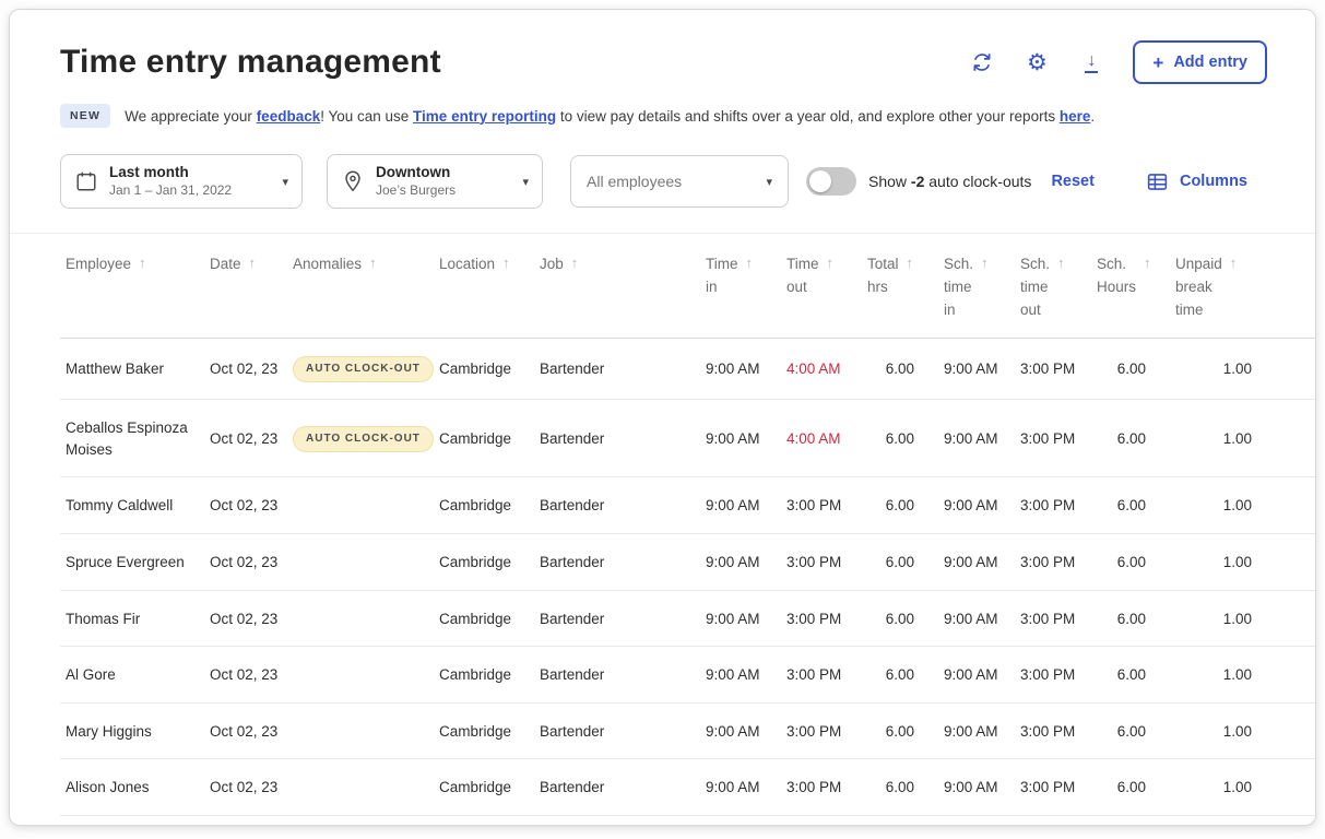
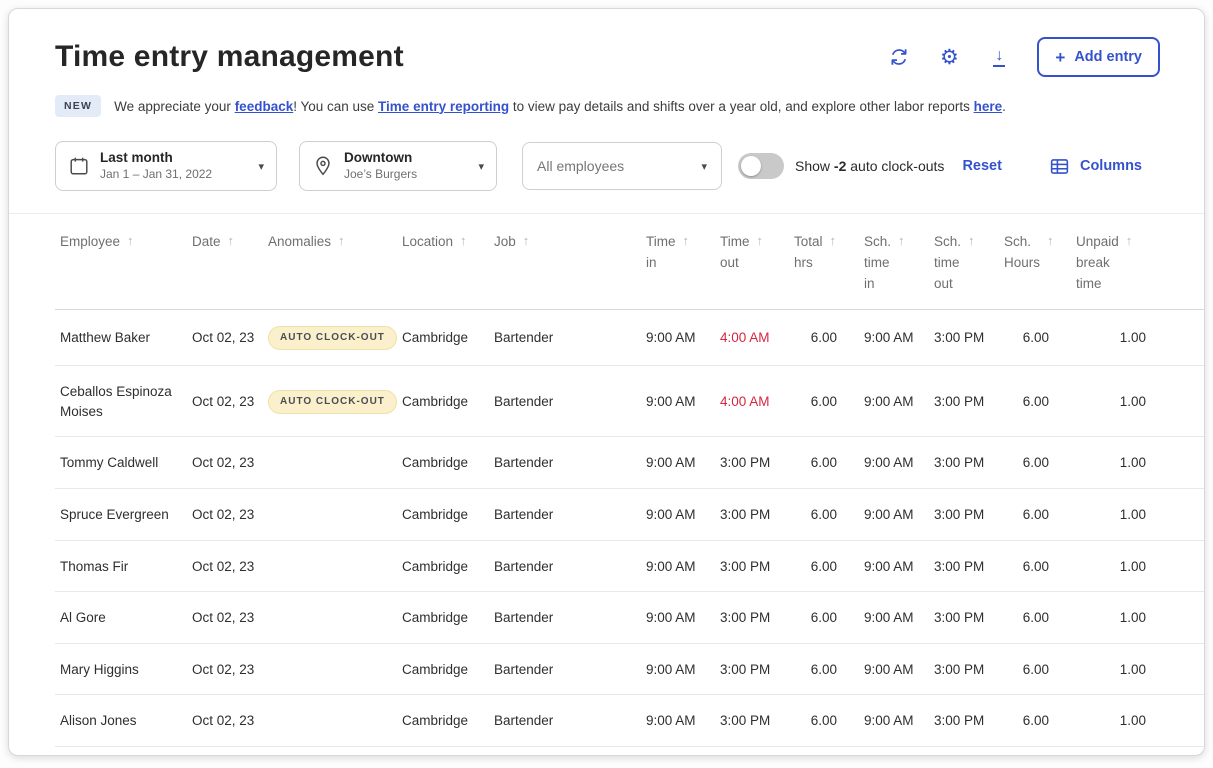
  Time entry management
  ⚙
  ↓
  +
  Add entry
  NEW
- We appreciate your feedback! You can use Time entry reporting to view pay details and shifts over a year old, and explore other your reports here.
+ We appreciate your feedback! You can use Time entry reporting to view pay details and shifts over a year old, and explore other labor reports here.
  Last month
  Jan 1 – Jan 31, 2022
  ▾
  Downtown
  Joe’s Burgers
  ▾
  All employees
  ▾
  Show -2 auto clock-outs
  Reset
  Columns
  Employee ↑	Date ↑	Anomalies ↑	Location ↑	Job ↑	Time in↑	Time out↑	Total hrs↑	Sch. time in↑	Sch. time out↑	Sch. Hours↑	Unpaid break time↑
  Matthew Baker	Oct 02, 23	AUTO CLOCK-OUT	Cambridge	Bartender	9:00 AM	4:00 AM	6.00	9:00 AM	3:00 PM	6.00	1.00
  Ceballos Espinoza Moises	Oct 02, 23	AUTO CLOCK-OUT	Cambridge	Bartender	9:00 AM	4:00 AM	6.00	9:00 AM	3:00 PM	6.00	1.00
  Tommy Caldwell	Oct 02, 23		Cambridge	Bartender	9:00 AM	3:00 PM	6.00	9:00 AM	3:00 PM	6.00	1.00
  Spruce Evergreen	Oct 02, 23		Cambridge	Bartender	9:00 AM	3:00 PM	6.00	9:00 AM	3:00 PM	6.00	1.00
  Thomas Fir	Oct 02, 23		Cambridge	Bartender	9:00 AM	3:00 PM	6.00	9:00 AM	3:00 PM	6.00	1.00
  Al Gore	Oct 02, 23		Cambridge	Bartender	9:00 AM	3:00 PM	6.00	9:00 AM	3:00 PM	6.00	1.00
  Mary Higgins	Oct 02, 23		Cambridge	Bartender	9:00 AM	3:00 PM	6.00	9:00 AM	3:00 PM	6.00	1.00
  Alison Jones	Oct 02, 23		Cambridge	Bartender	9:00 AM	3:00 PM	6.00	9:00 AM	3:00 PM	6.00	1.00
